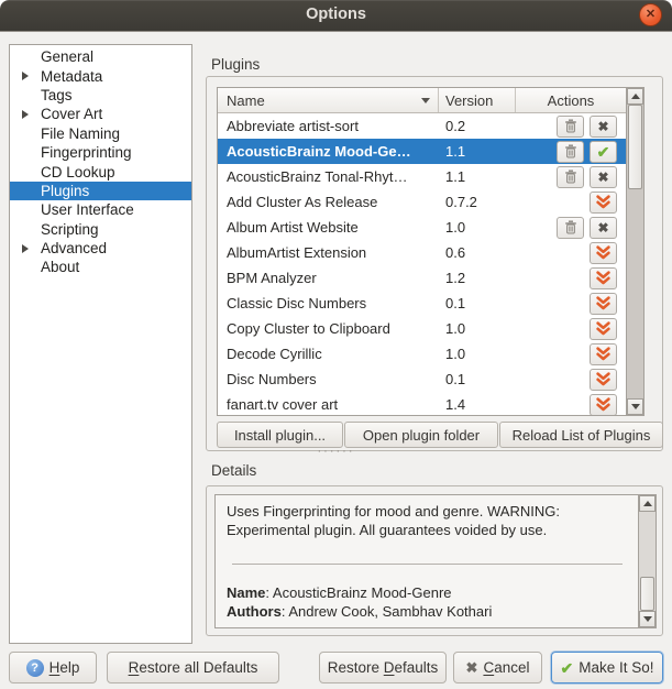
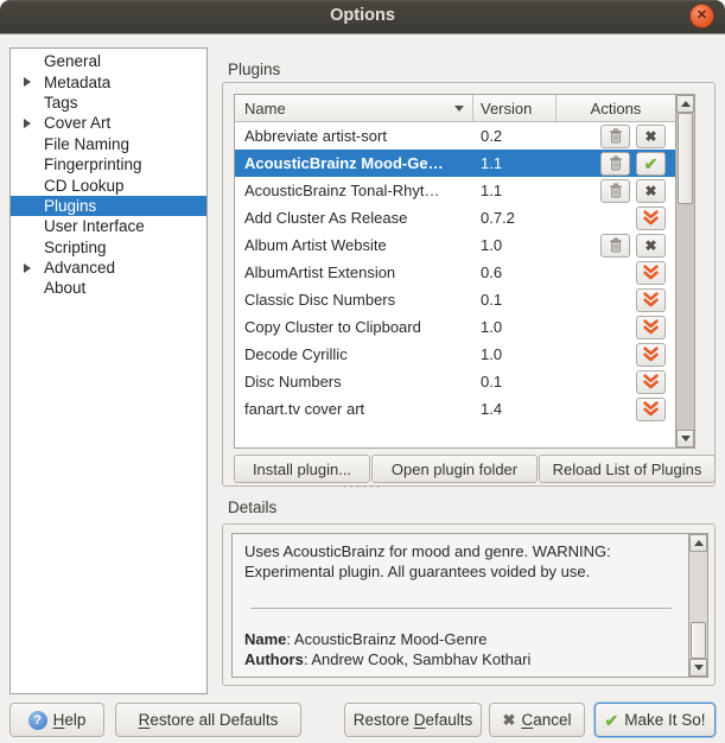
  Options
  ✕
  General
  Metadata
  Tags
  Cover Art
  File Naming
  Fingerprinting
  CD Lookup
  Plugins
  User Interface
  Scripting
  Advanced
  About
  Plugins
  Name
  Version
  Actions
  Abbreviate artist-sort
  0.2
  ✖
  AcousticBrainz Mood-Ge…
  1.1
  ✔
  AcousticBrainz Tonal-Rhyt…
  1.1
  ✖
  Add Cluster As Release
  0.7.2
  Album Artist Website
  1.0
  ✖
  AlbumArtist Extension
  0.6
- BPM Analyzer
- 1.2
  Classic Disc Numbers
  0.1
  Copy Cluster to Clipboard
  1.0
  Decode Cyrillic
  1.0
  Disc Numbers
  0.1
  fanart.tv cover art
  1.4
  Install plugin...
  Open plugin folder
  Reload List of Plugins
  ······
  Details
- Uses Fingerprinting for mood and genre. WARNING: Experimental plugin. All guarantees voided by use.
+ Uses AcousticBrainz for mood and genre. WARNING: Experimental plugin. All guarantees voided by use.
  Name: AcousticBrainz Mood-Genre
  Authors: Andrew Cook, Sambhav Kothari
  ?
  Help
  Restore all Defaults
  Restore Defaults
  ✖
  Cancel
  ✔
  Make It So!
